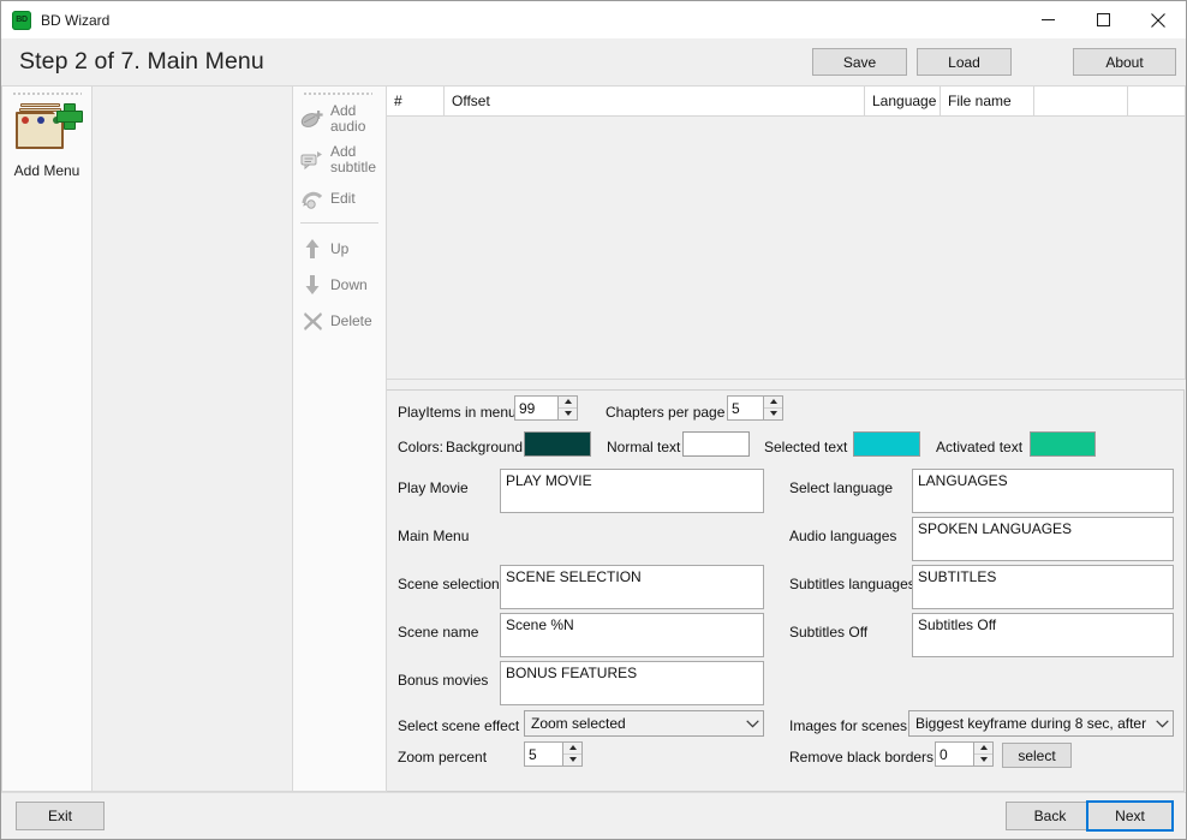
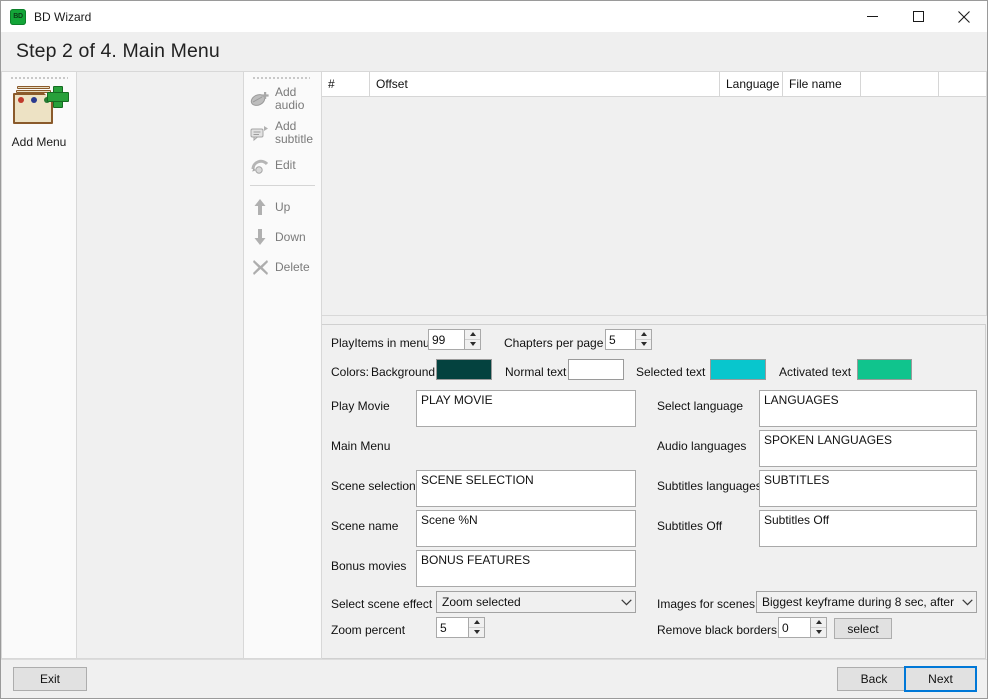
  BD Wizard
- Step 2 of 7. Main Menu
+ Step 2 of 4. Main Menu
- Save
- Load
- About
  Add Menu
  Add
  audio
  Add
  subtitle
  Edit
  Up
  Down
  Delete
  #
  Offset
  Language
  File name
  PlayItems in menu
  99
  Chapters per page
  5
  Colors:
  Background
  Normal text
  Selected text
  Activated text
  Play Movie
  PLAY MOVIE
  Main Menu
  Scene selection
  SCENE SELECTION
  Scene name
  Scene %N
  Bonus movies
  BONUS FEATURES
  Select language
  LANGUAGES
  Audio languages
  SPOKEN LANGUAGES
  Subtitles language
  SUBTITLES
  Subtitles Off
  Subtitles Off
  Select scene effect
  Zoom selected
  Zoom percent
  5
  Images for scenes
  Biggest keyframe during 8 sec, after
  Remove black borders
  0
  select
  Exit
  Back
  Next
